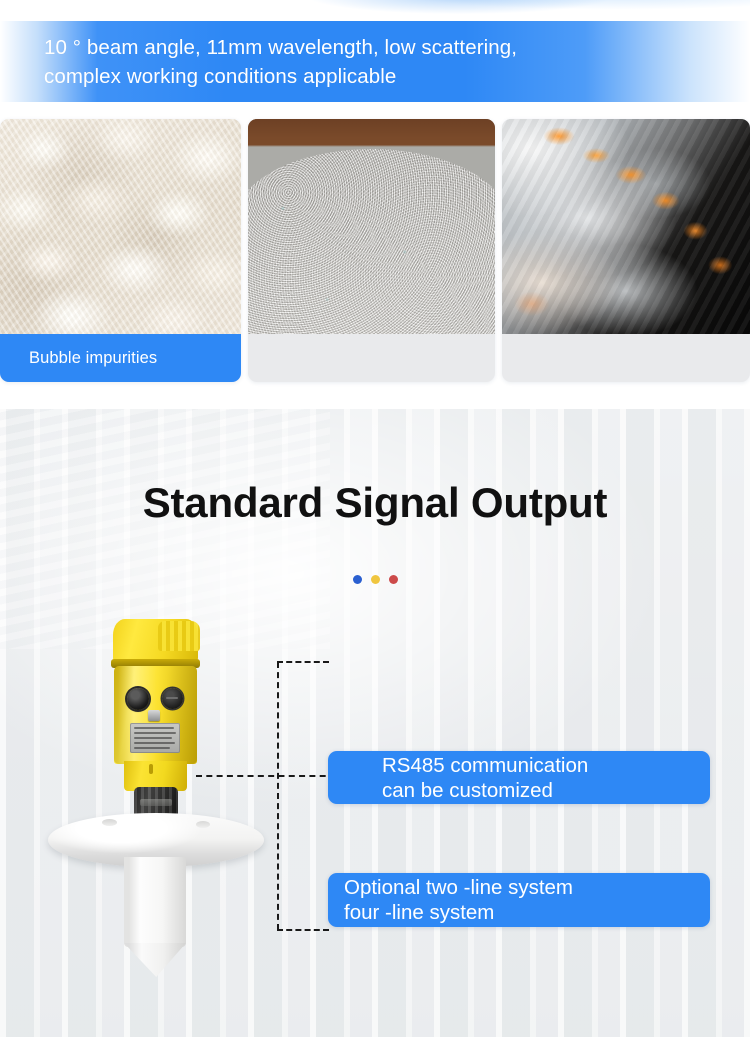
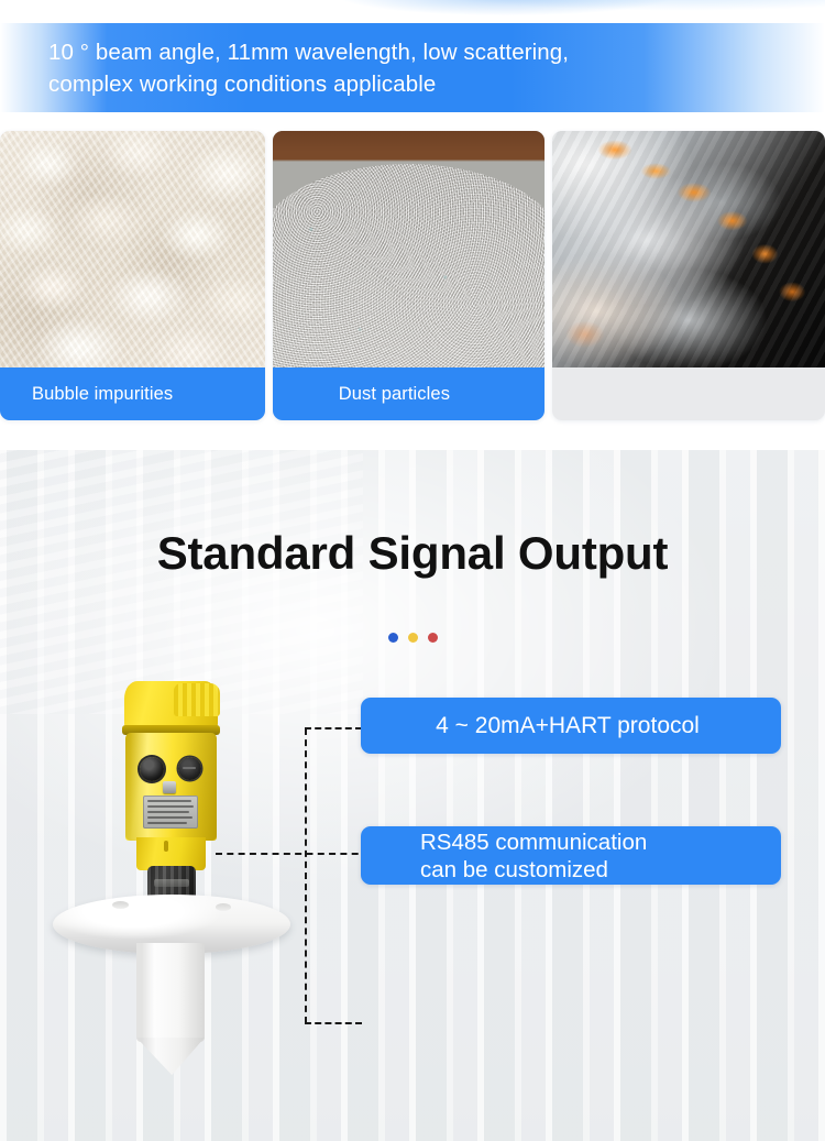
  10 ° beam angle, 11mm wavelength, low scattering,
  complex working conditions applicable
  Bubble impurities
+ Dust particles
  Standard Signal Output
+ 4 ~ 20mA+HART protocol
  RS485 communication
  can be customized
- Optional two -line system
- four -line system
